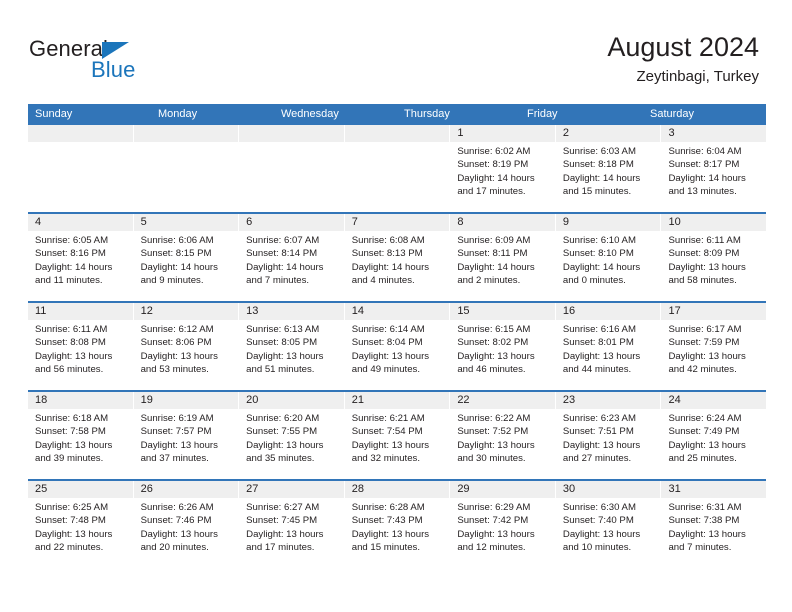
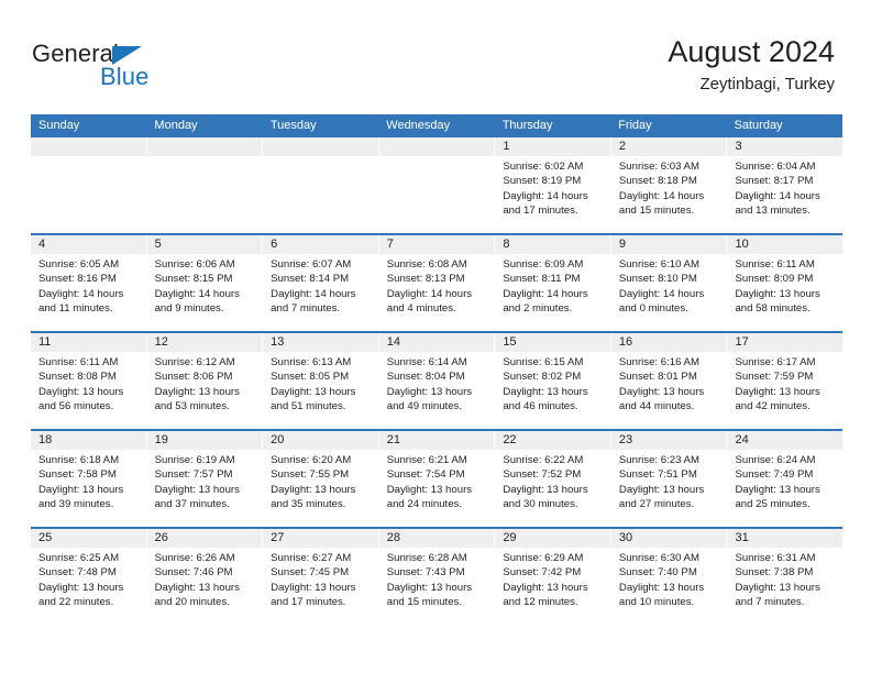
  General
  Blue
  August 2024
  Zeytinbagi, Turkey
  Sunday
  Monday
+ Tuesday
  Wednesday
  Thursday
  Friday
  Saturday
  1
  Sunrise: 6:02 AM
  Sunset: 8:19 PM
  Daylight: 14 hours
  and 17 minutes.
  2
  Sunrise: 6:03 AM
  Sunset: 8:18 PM
  Daylight: 14 hours
  and 15 minutes.
  3
  Sunrise: 6:04 AM
  Sunset: 8:17 PM
  Daylight: 14 hours
  and 13 minutes.
  4
  Sunrise: 6:05 AM
  Sunset: 8:16 PM
  Daylight: 14 hours
  and 11 minutes.
  5
  Sunrise: 6:06 AM
  Sunset: 8:15 PM
  Daylight: 14 hours
  and 9 minutes.
  6
  Sunrise: 6:07 AM
  Sunset: 8:14 PM
  Daylight: 14 hours
  and 7 minutes.
  7
  Sunrise: 6:08 AM
  Sunset: 8:13 PM
  Daylight: 14 hours
  and 4 minutes.
  8
  Sunrise: 6:09 AM
  Sunset: 8:11 PM
  Daylight: 14 hours
  and 2 minutes.
  9
  Sunrise: 6:10 AM
  Sunset: 8:10 PM
  Daylight: 14 hours
  and 0 minutes.
  10
  Sunrise: 6:11 AM
  Sunset: 8:09 PM
  Daylight: 13 hours
  and 58 minutes.
  11
  Sunrise: 6:11 AM
  Sunset: 8:08 PM
  Daylight: 13 hours
  and 56 minutes.
  12
  Sunrise: 6:12 AM
  Sunset: 8:06 PM
  Daylight: 13 hours
  and 53 minutes.
  13
  Sunrise: 6:13 AM
  Sunset: 8:05 PM
  Daylight: 13 hours
  and 51 minutes.
  14
  Sunrise: 6:14 AM
  Sunset: 8:04 PM
  Daylight: 13 hours
  and 49 minutes.
  15
  Sunrise: 6:15 AM
  Sunset: 8:02 PM
  Daylight: 13 hours
  and 46 minutes.
  16
  Sunrise: 6:16 AM
  Sunset: 8:01 PM
  Daylight: 13 hours
  and 44 minutes.
  17
  Sunrise: 6:17 AM
  Sunset: 7:59 PM
  Daylight: 13 hours
  and 42 minutes.
  18
  Sunrise: 6:18 AM
  Sunset: 7:58 PM
  Daylight: 13 hours
  and 39 minutes.
  19
  Sunrise: 6:19 AM
  Sunset: 7:57 PM
  Daylight: 13 hours
  and 37 minutes.
  20
  Sunrise: 6:20 AM
  Sunset: 7:55 PM
  Daylight: 13 hours
  and 35 minutes.
  21
  Sunrise: 6:21 AM
  Sunset: 7:54 PM
  Daylight: 13 hours
- and 32 minutes.
+ and 24 minutes.
  22
  Sunrise: 6:22 AM
  Sunset: 7:52 PM
  Daylight: 13 hours
  and 30 minutes.
  23
  Sunrise: 6:23 AM
  Sunset: 7:51 PM
  Daylight: 13 hours
  and 27 minutes.
  24
  Sunrise: 6:24 AM
  Sunset: 7:49 PM
  Daylight: 13 hours
  and 25 minutes.
  25
  Sunrise: 6:25 AM
  Sunset: 7:48 PM
  Daylight: 13 hours
  and 22 minutes.
  26
  Sunrise: 6:26 AM
  Sunset: 7:46 PM
  Daylight: 13 hours
  and 20 minutes.
  27
  Sunrise: 6:27 AM
  Sunset: 7:45 PM
  Daylight: 13 hours
  and 17 minutes.
  28
  Sunrise: 6:28 AM
  Sunset: 7:43 PM
  Daylight: 13 hours
  and 15 minutes.
  29
  Sunrise: 6:29 AM
  Sunset: 7:42 PM
  Daylight: 13 hours
  and 12 minutes.
  30
  Sunrise: 6:30 AM
  Sunset: 7:40 PM
  Daylight: 13 hours
  and 10 minutes.
  31
  Sunrise: 6:31 AM
  Sunset: 7:38 PM
  Daylight: 13 hours
  and 7 minutes.
